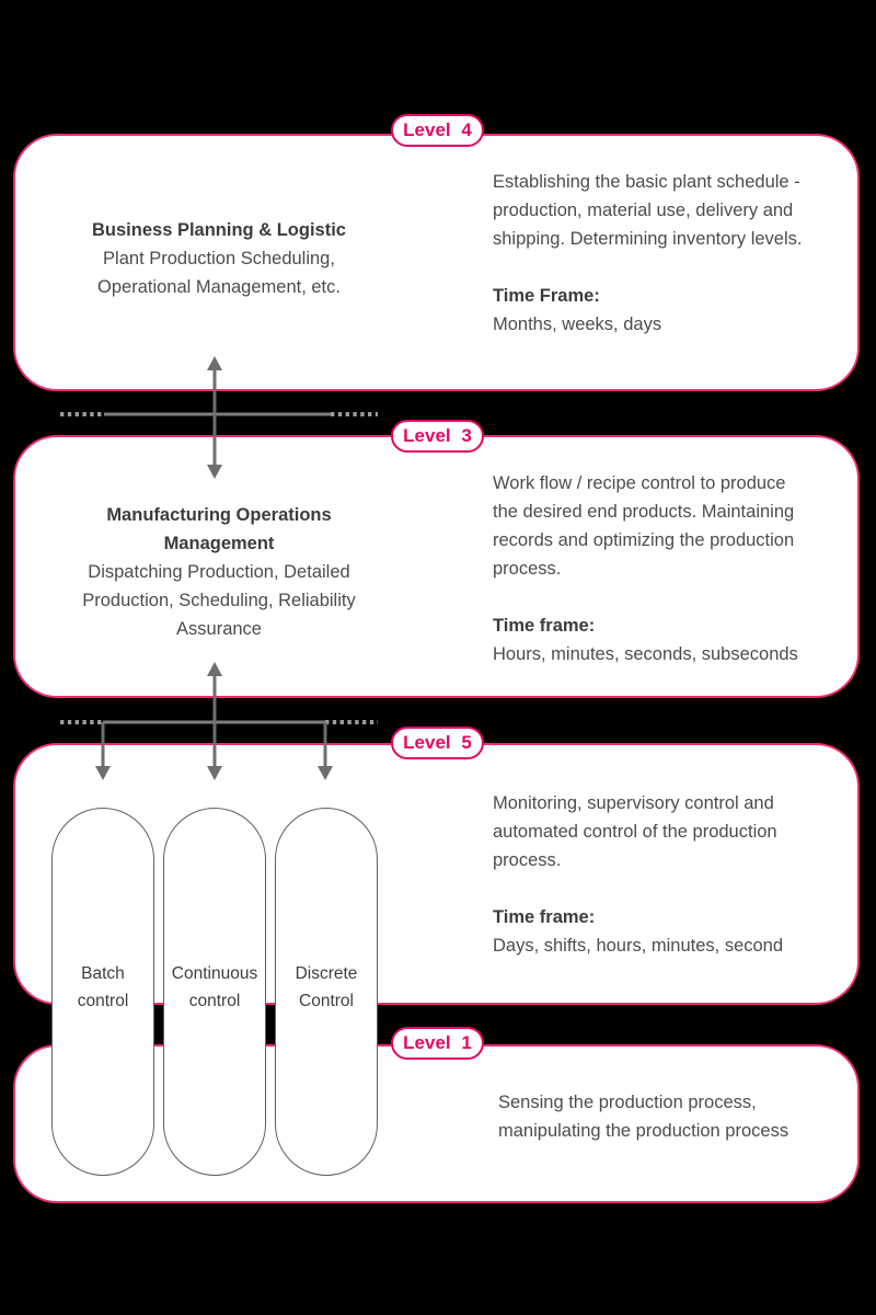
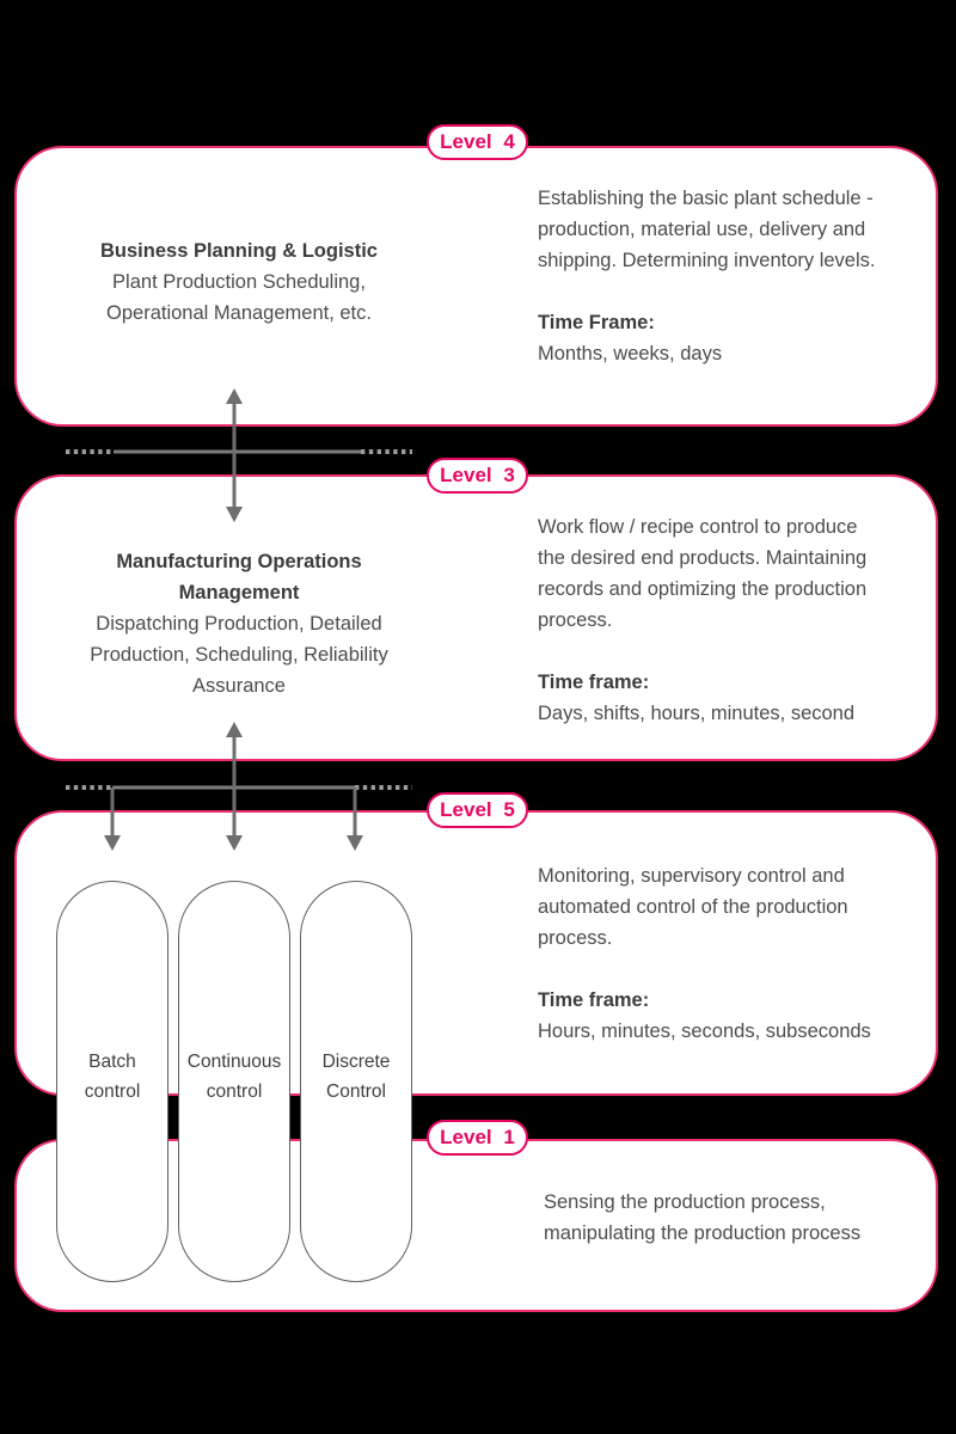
  Business Planning & Logistic
  Plant Production Scheduling,
  Operational Management, etc.
  Establishing the basic plant schedule -
  production, material use, delivery and
  shipping. Determining inventory levels.
  Time Frame:
  Months, weeks, days
  Manufacturing Operations
  Management
  Dispatching Production, Detailed
  Production, Scheduling, Reliability
  Assurance
  Work flow / recipe control to produce
  the desired end products. Maintaining
  records and optimizing the production
  process.
  Time frame:
- Hours, minutes, seconds, subseconds
+ Days, shifts, hours, minutes, second
  Monitoring, supervisory control and
  automated control of the production
  process.
  Time frame:
- Days, shifts, hours, minutes, second
+ Hours, minutes, seconds, subseconds
  Sensing the production process,
  manipulating the production process
  Batch
  control
  Continuous
  control
  Discrete
  Control
  Level 4
  Level 3
  Level 5
  Level 1
